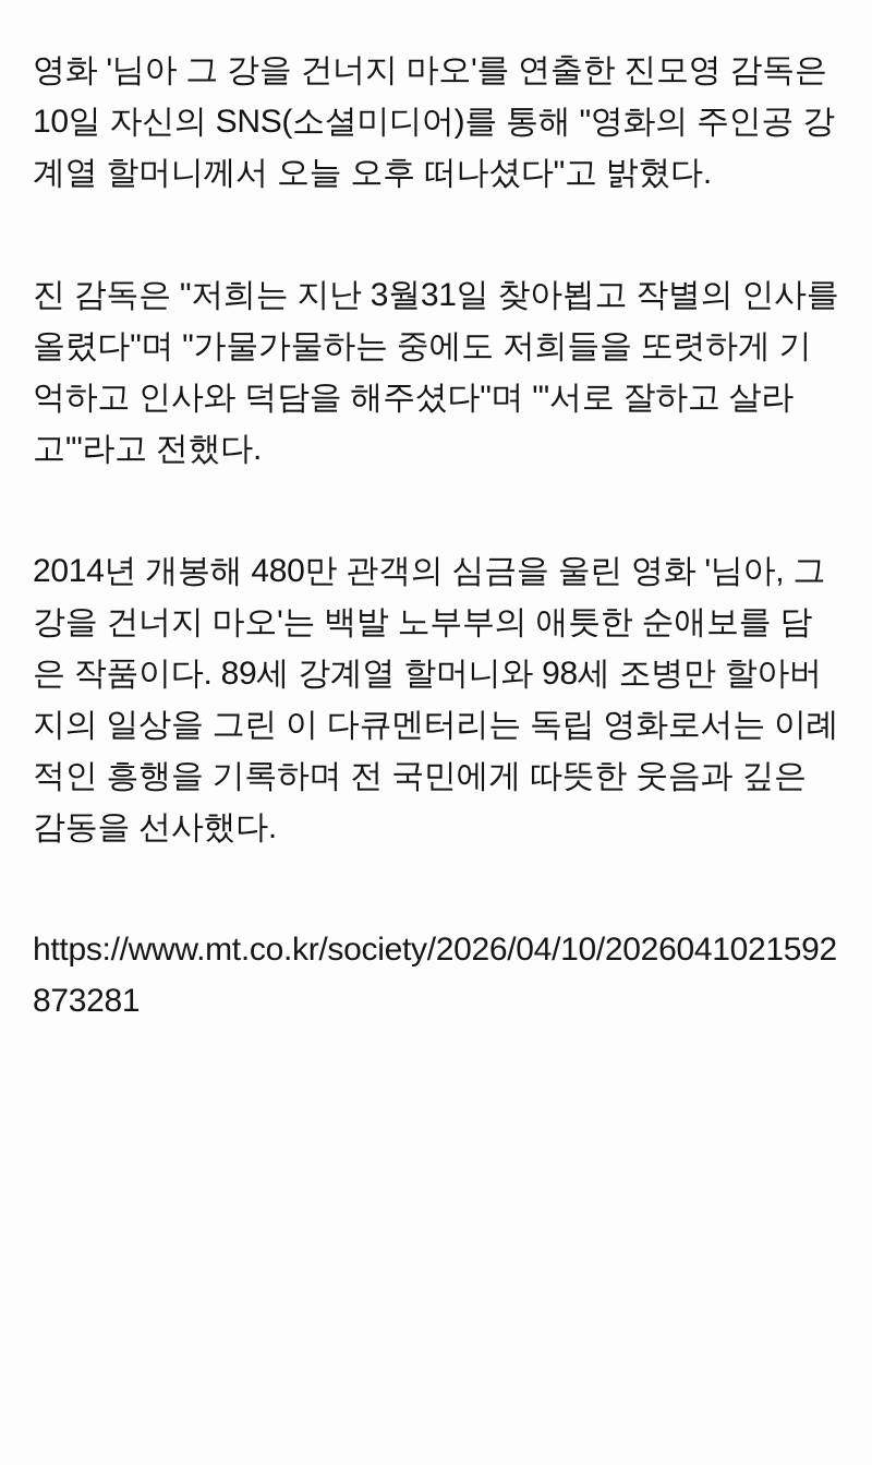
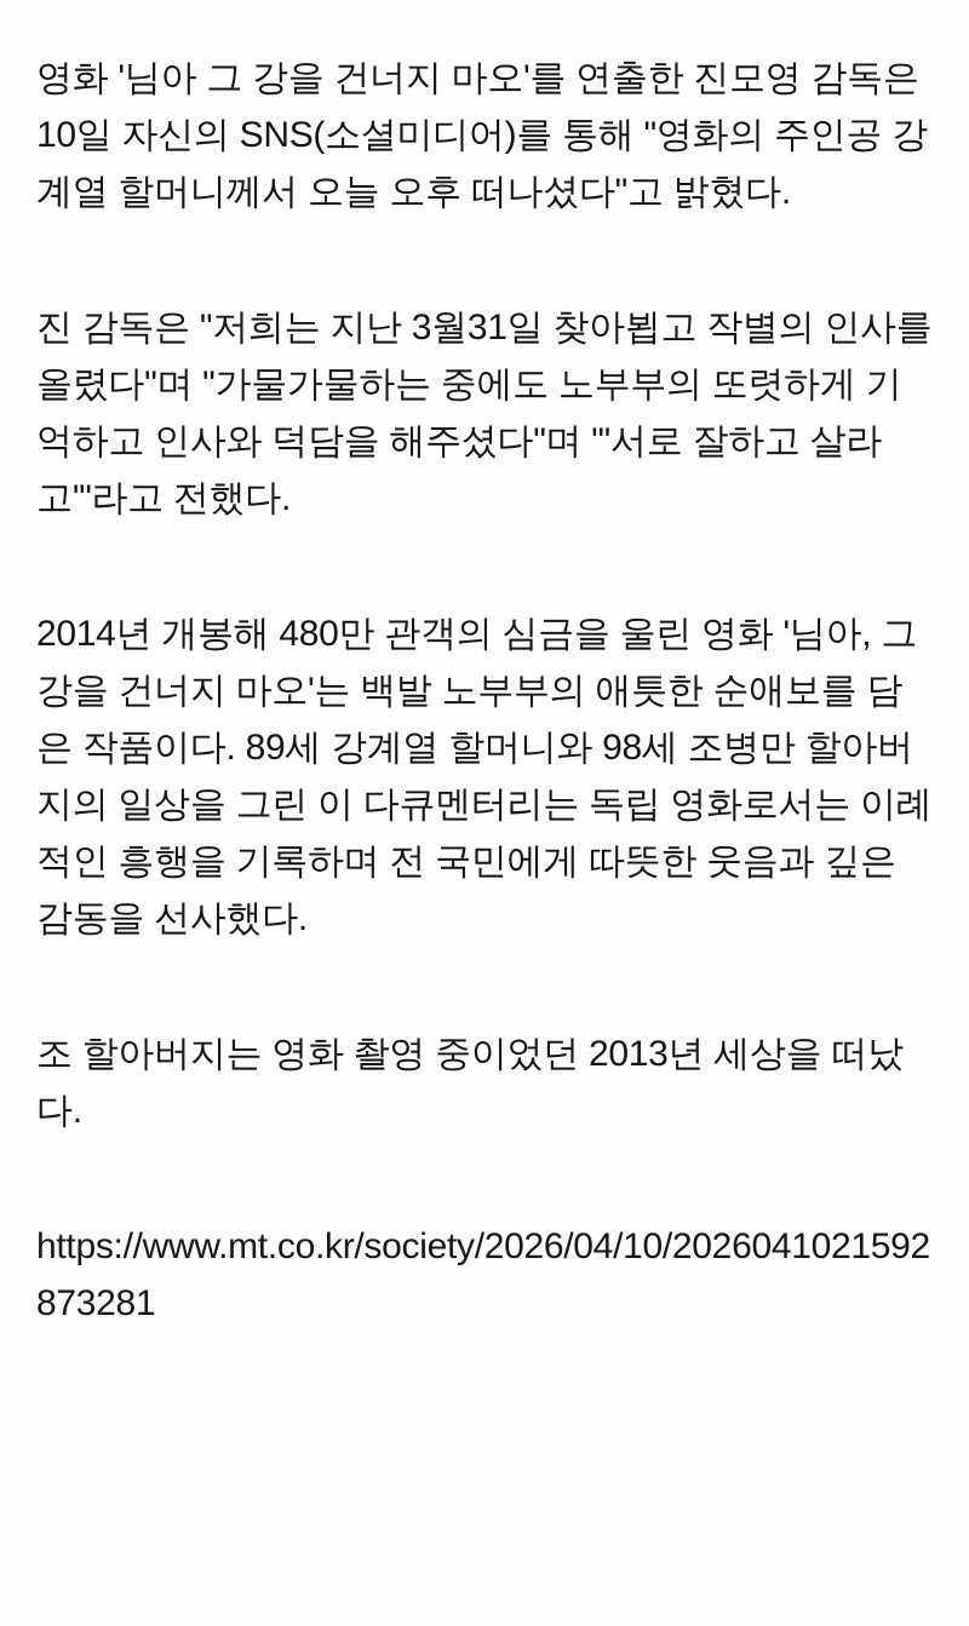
  영화 '님아 그 강을 건너지 마오'를 연출한 진모영 감독은 10일 자신의 SNS(소셜미디어)를 통해 "영화의 주인공 강계열 할머니께서 오늘 오후 떠나셨다"고 밝혔다.
- 진 감독은 "저희는 지난 3월31일 찾아뵙고 작별의 인사를 올렸다"며 "가물가물하는 중에도 저희들을 또렷하게 기억하고 인사와 덕담을 해주셨다"며 "'서로 잘하고 살라고'"라고 전했다.
+ 진 감독은 "저희는 지난 3월31일 찾아뵙고 작별의 인사를 올렸다"며 "가물가물하는 중에도 노부부의 또렷하게 기억하고 인사와 덕담을 해주셨다"며 "'서로 잘하고 살라고'"라고 전했다.
  2014년 개봉해 480만 관객의 심금을 울린 영화 '님아, 그 강을 건너지 마오'는 백발 노부부의 애틋한 순애보를 담은 작품이다. 89세 강계열 할머니와 98세 조병만 할아버지의 일상을 그린 이 다큐멘터리는 독립 영화로서는 이례적인 흥행을 기록하며 전 국민에게 따뜻한 웃음과 깊은 감동을 선사했다.
+ 조 할아버지는 영화 촬영 중이었던 2013년 세상을 떠났다.
  https://www.mt.co.kr/society/2026/04/10/2026041021592873281
